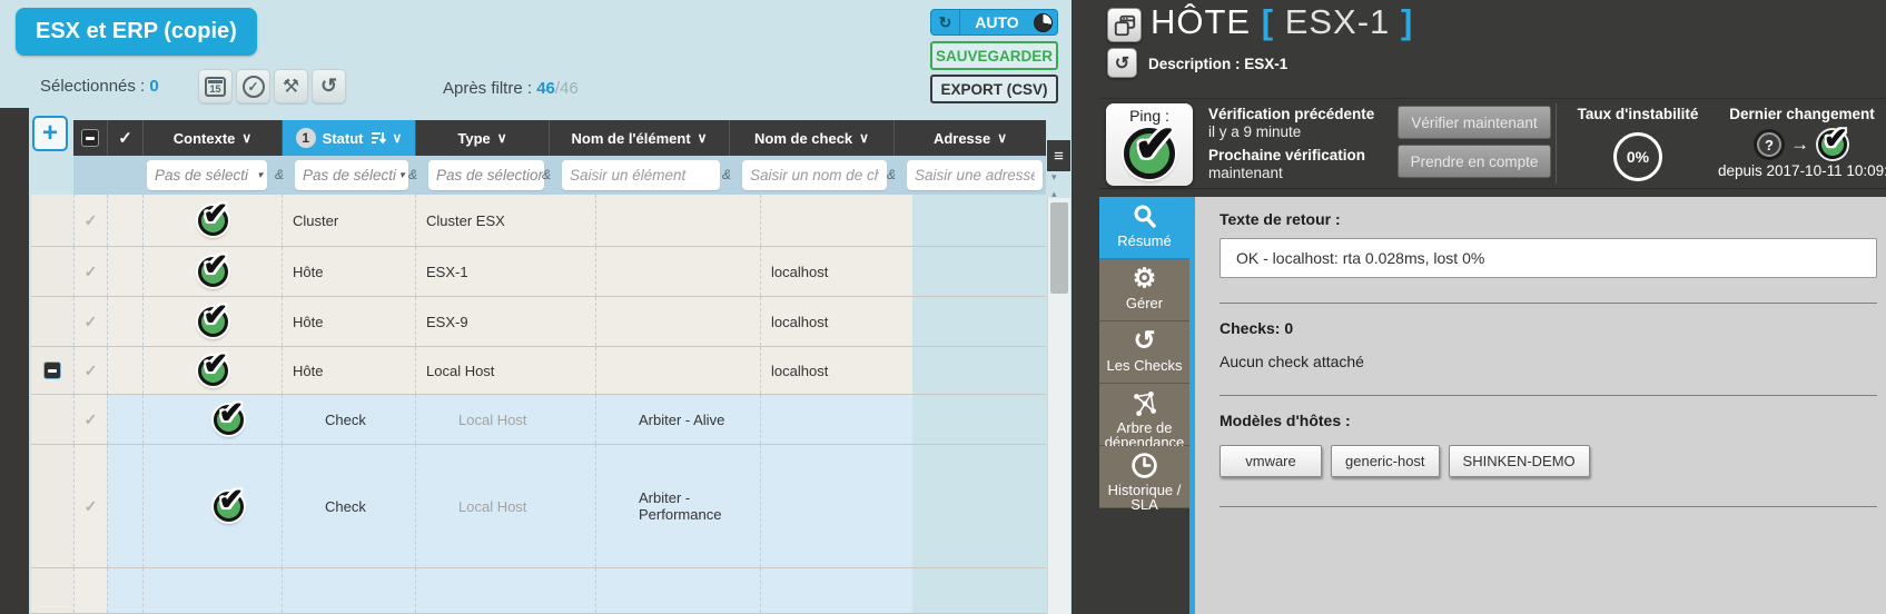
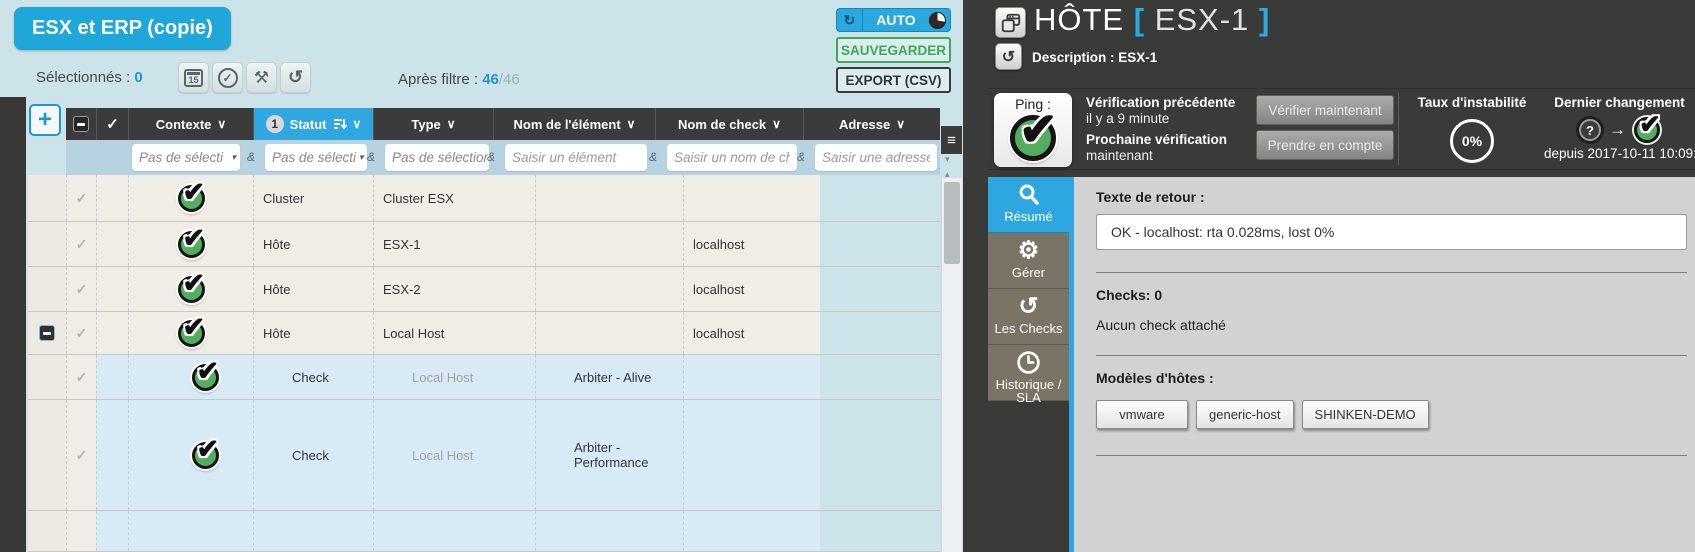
  ESX et ERP (copie)
  Sélectionnés : 0
  15
  ✓
  ⚒
  ↺
  Après filtre : 46/46
  ↻
  AUTO
  SAUVEGARDER
  EXPORT (CSV)
  +
  ✓
  Contexte
  ∨
  1
  Statut
  ∨
  Type
  ∨
  Nom de l'élément
  ∨
  Nom de check
  ∨
  Adresse
  ∨
  Pas de sélecti
  ▾
  Pas de sélecti
  ▾
  Pas de sélectior
  Saisir un élément
  Saisir un nom de ch
  Saisir une adress
  &
  &
  &
  &
  &
  ✓
  Cluster
  Cluster ESX
  ✓
  Hôte
  ESX-1
  localhost
  ✓
  Hôte
- ESX-9
+ ESX-2
  localhost
  ✓
  Hôte
  Local Host
  localhost
  ✓
  Check
  Local Host
  Arbiter - Alive
  ✓
  Check
  Local Host
  Arbiter - Performance
  ≡
  ▾
  ▴
  HÔTE [ ESX-1 ]
  ↺
  Description : ESX-1
  Vérification précédente
  il y a 9 minute
  Prochaine vérification
  maintenant
  Vérifier maintenant
  Prendre en compte
  Taux d'instabilité
  0%
  Dernier changement
  ?
  →
  depuis 2017-10-11 10:09
  Résumé
  ⚙
  Gérer
  ↺
  Les Checks
- Arbre de dépendance
  Historique / SLA
  Texte de retour :
  OK - localhost: rta 0.028ms, lost 0%
  Checks: 0
  Aucun check attaché
  Modèles d'hôtes :
  vmware
  generic-host
  SHINKEN-DEMO
